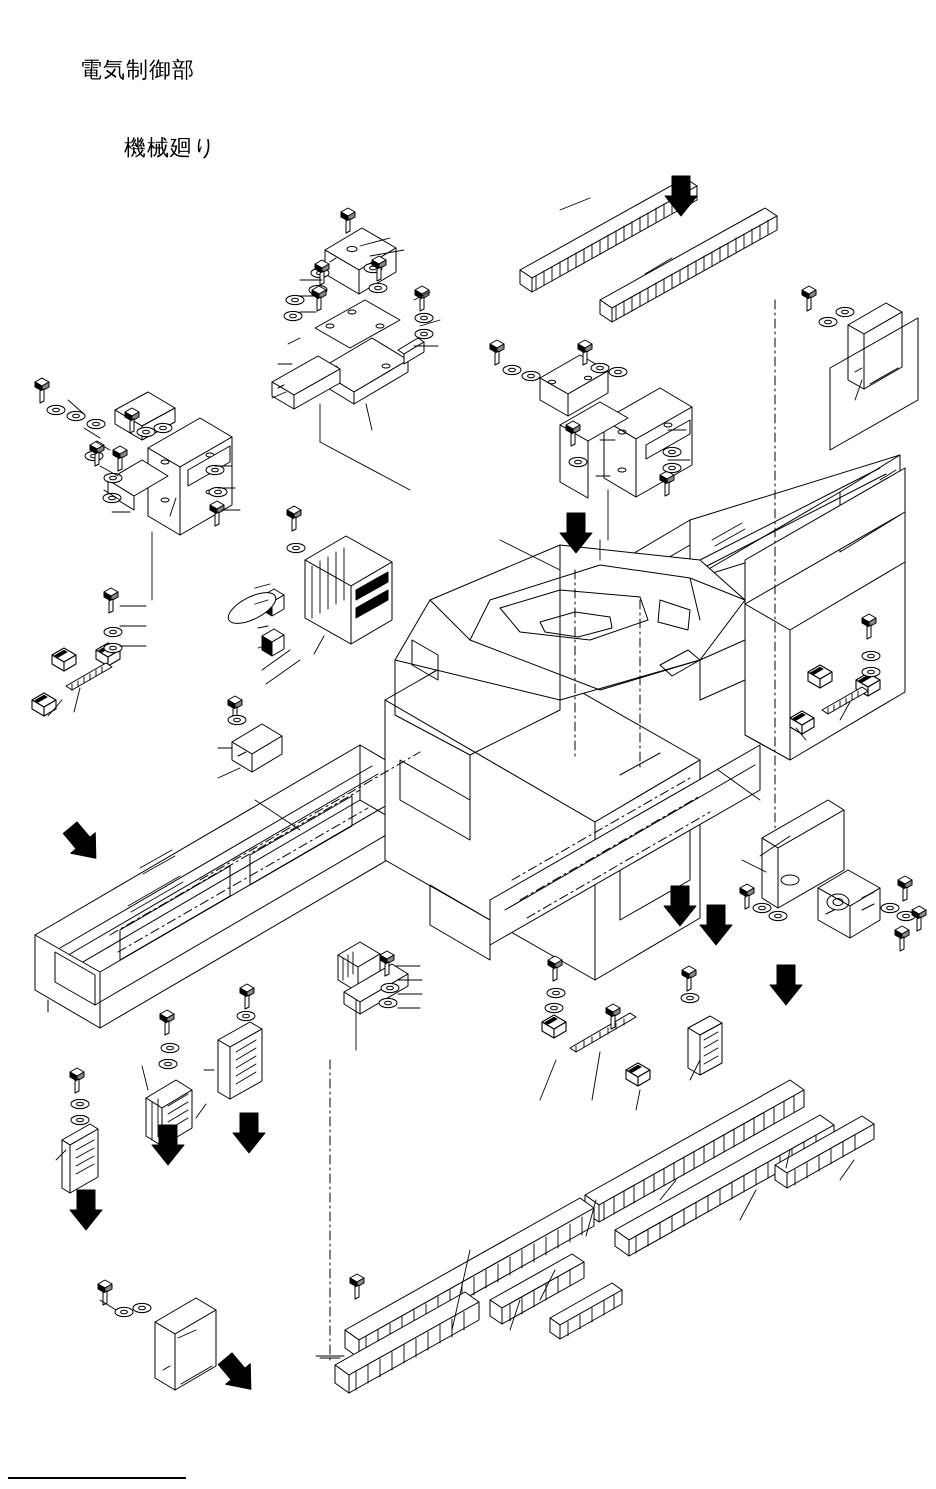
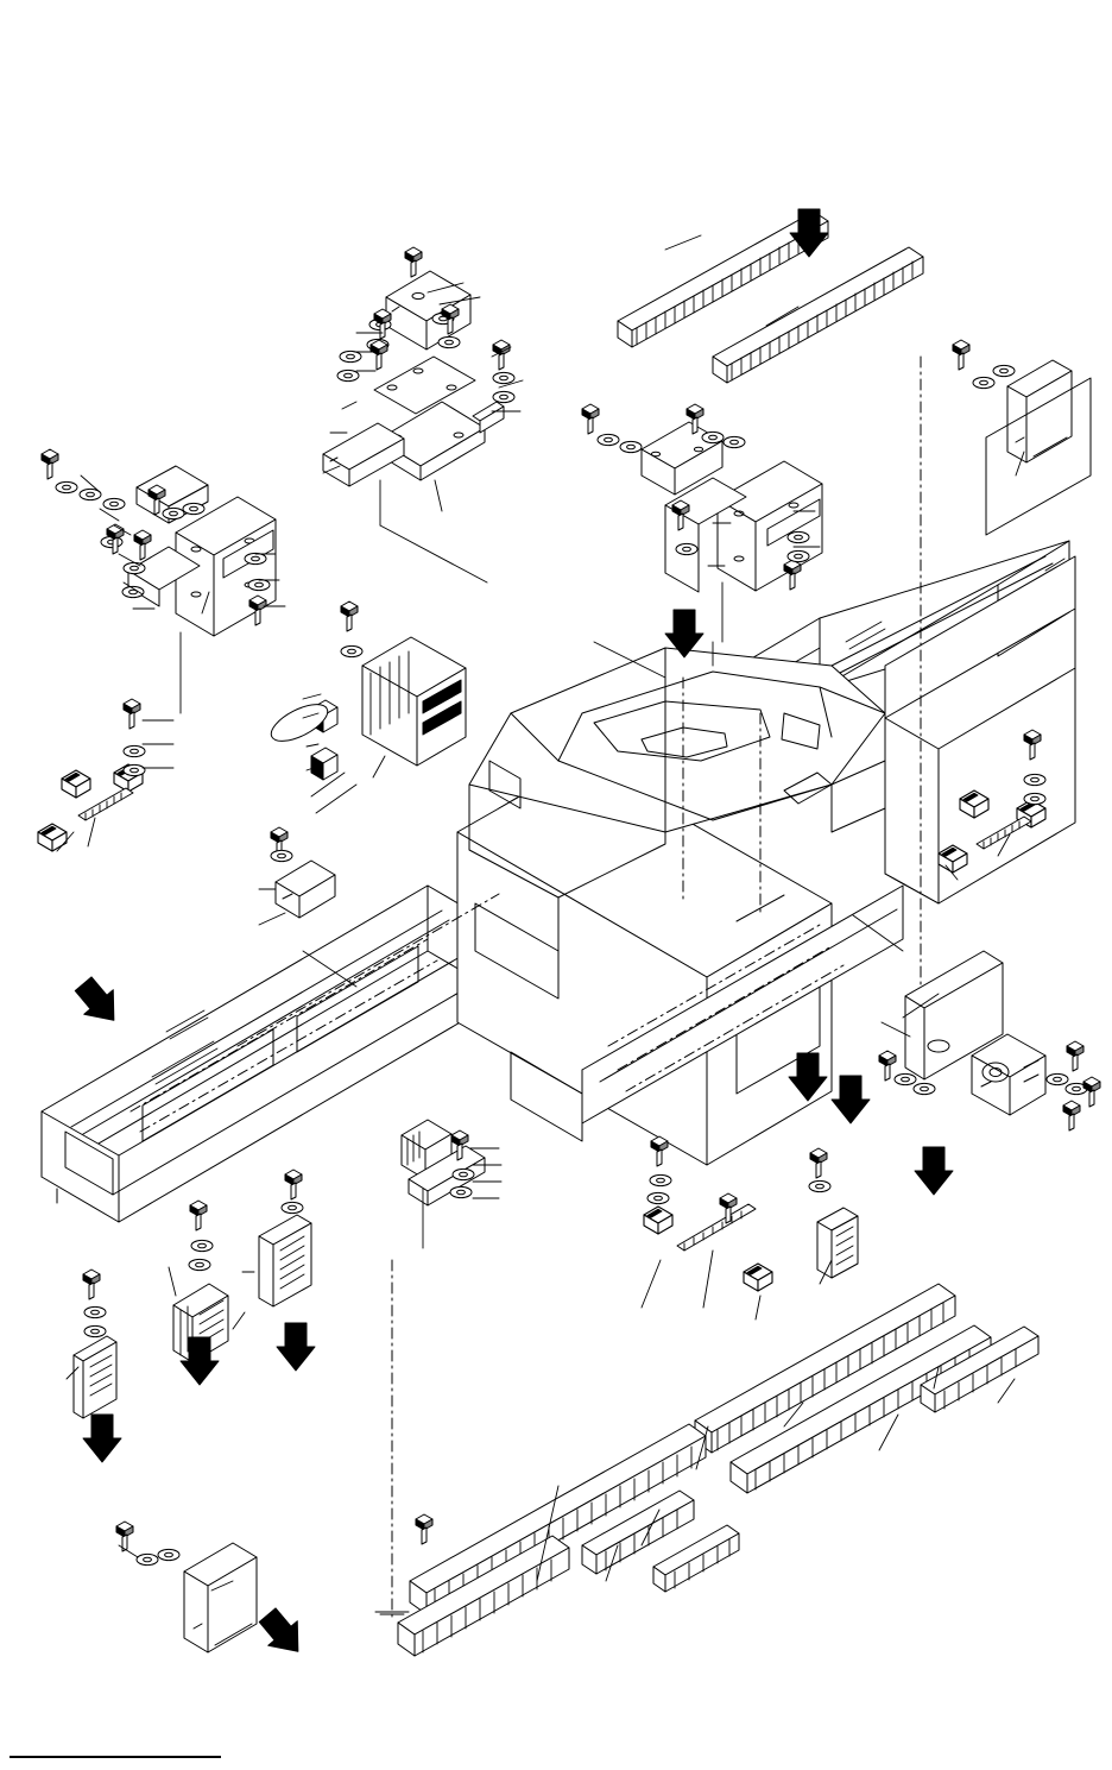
- 電気制御部
- 機械廻り
